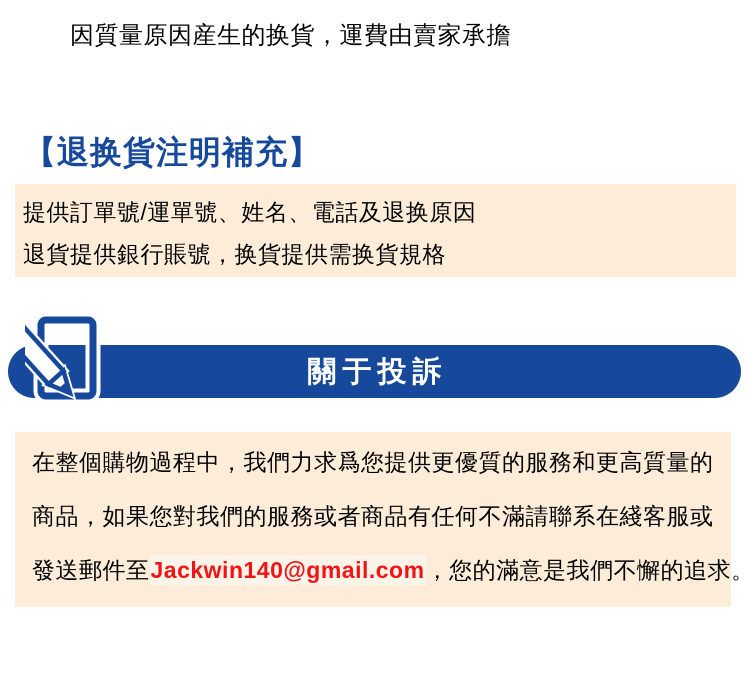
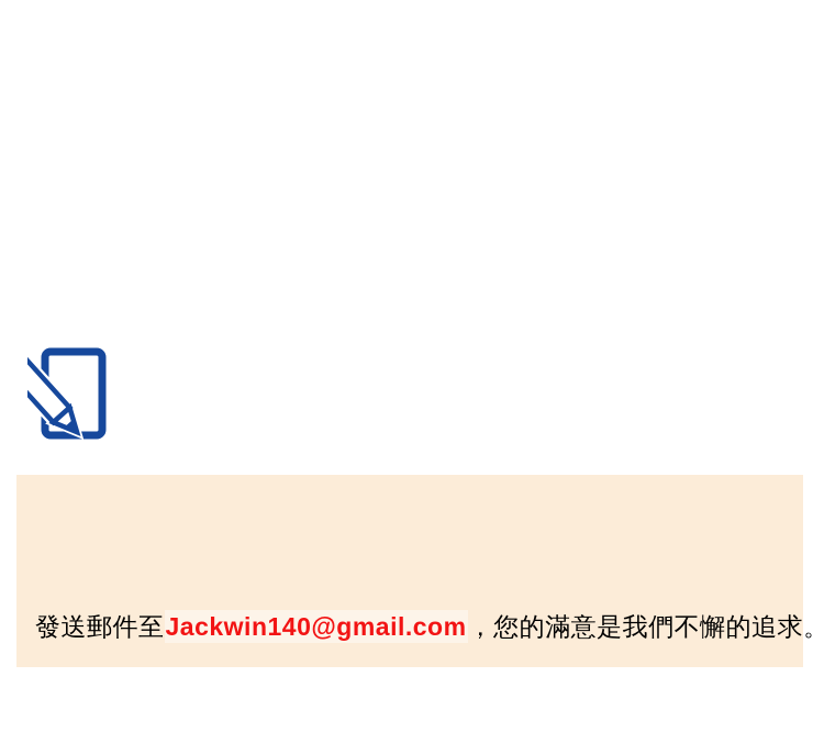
- 因質量原因産生的换貨，運費由賣家承擔
- 【退换貨注明補充】
- 提供訂單號/運單號、姓名、電話及退换原因
- 退貨提供銀行賬號，换貨提供需换貨規格
- 關于投訴
- 在整個購物過程中，我們力求爲您提供更優質的服務和更高質量的
- 商品，如果您對我們的服務或者商品有任何不滿請聯系在綫客服或
  發送郵件至Jackwin140@gmail.com，您的滿意是我們不懈的追求。
